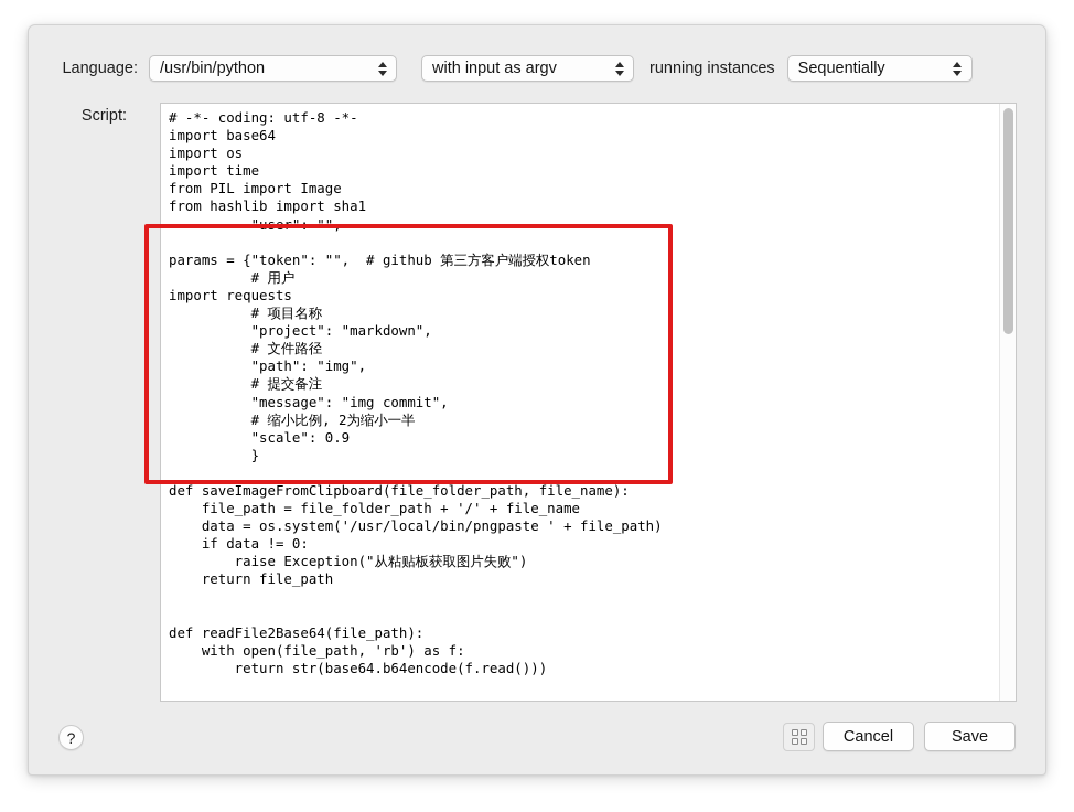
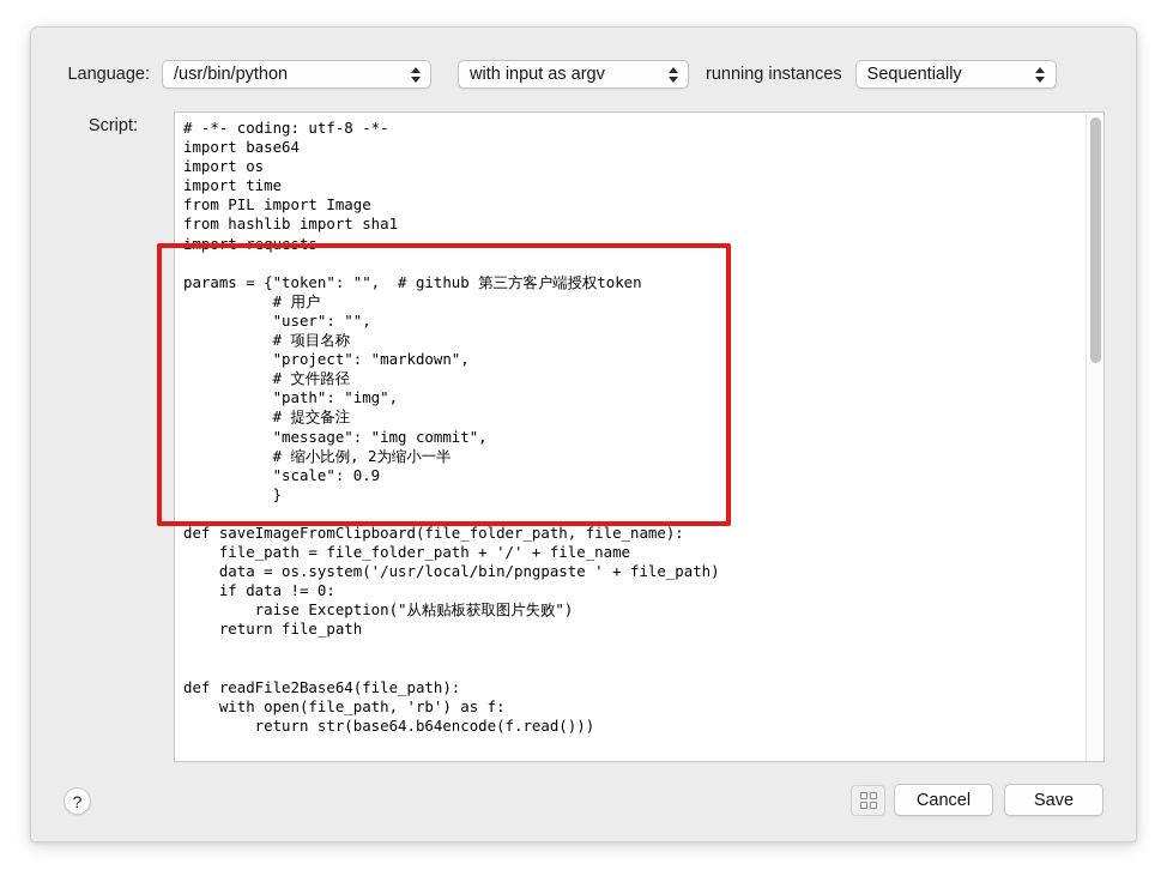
  Language:
  /usr/bin/python
  with input as argv
  running instances
  Sequentially
  Script:
  # -*- coding: utf-8 -*-
  import base64
  import os
  import time
  from PIL import Image
  from hashlib import sha1
- "user": "",
+ import requests
  params = {"token": "", # github 第三方客户端授权token
  # 用户
- import requests
+ "user": "",
  # 项目名称
  "project": "markdown",
  # 文件路径
  "path": "img",
  # 提交备注
  "message": "img commit",
  # 缩小比例, 2为缩小一半
  "scale": 0.9
  }
  def saveImageFromClipboard(file_folder_path, file_name):
  file_path = file_folder_path + '/' + file_name
  data = os.system('/usr/local/bin/pngpaste ' + file_path)
  if data != 0:
  raise Exception("从粘贴板获取图片失败")
  return file_path
  def readFile2Base64(file_path):
  with open(file_path, 'rb') as f:
  return str(base64.b64encode(f.read()))
  ?
  Cancel
  Save
